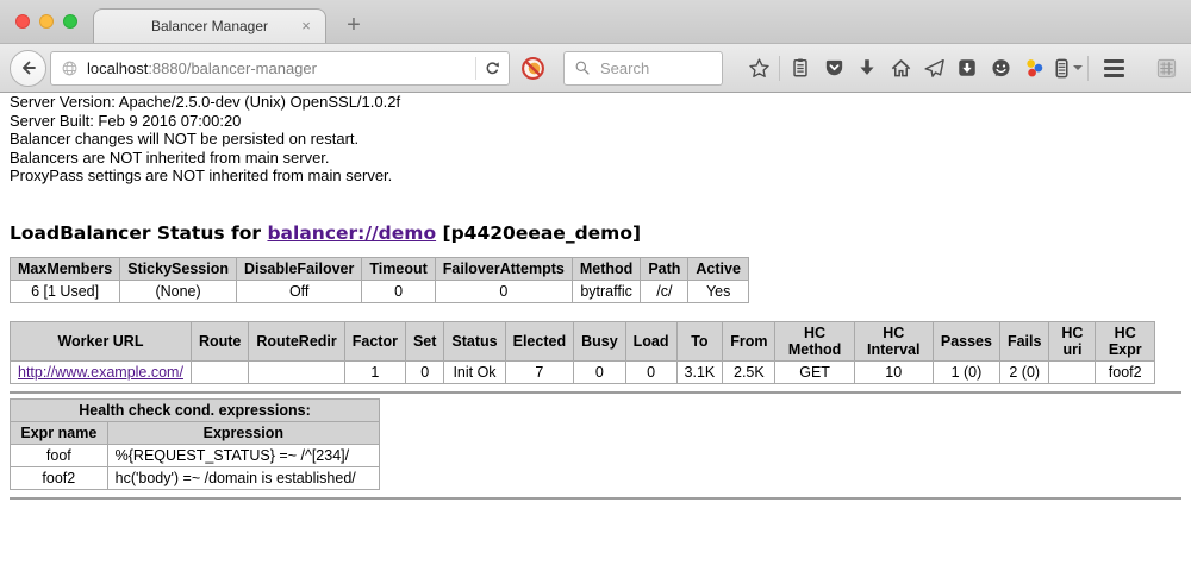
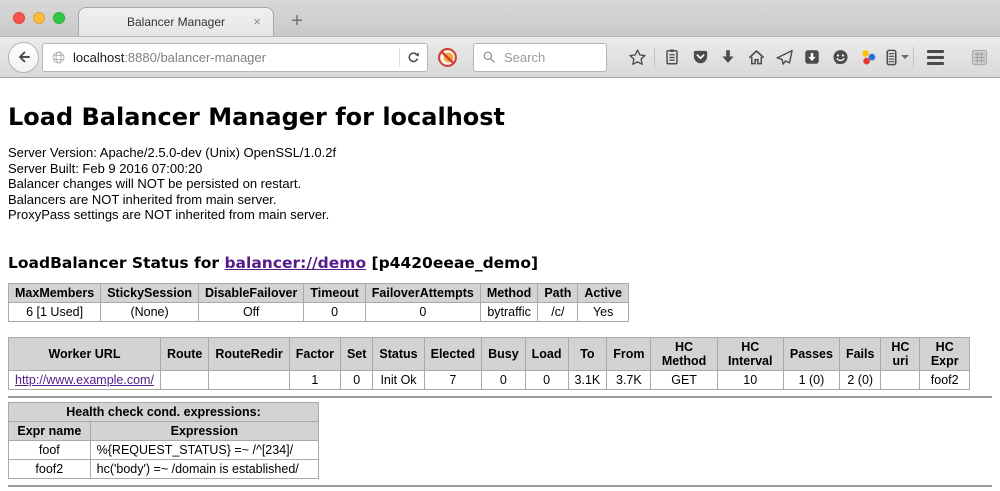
  Balancer Manager
  ×
  +
  localhost:8880/balancer-manager
  Search
+ Load Balancer Manager for localhost
  Server Version: Apache/2.5.0-dev (Unix) OpenSSL/1.0.2f
  Server Built: Feb 9 2016 07:00:20
  Balancer changes will NOT be persisted on restart.
  Balancers are NOT inherited from main server.
  ProxyPass settings are NOT inherited from main server.
  LoadBalancer Status for balancer://demo [p4420eeae_demo]
  MaxMembers	StickySession	DisableFailover	Timeout	FailoverAttempts	Method	Path	Active
  6 [1 Used]	(None)	Off	0	0	bytraffic	/c/	Yes
  Worker URL	Route	RouteRedir	Factor	Set	Status	Elected	Busy	Load	To	From	HC Method	HC Interval	Passes	Fails	HC uri	HC Expr
- http://www.example.com/			1	0	Init Ok	7	0	0	3.1K	2.5K	GET	10	1 (0)	2 (0)		foof2
+ http://www.example.com/			1	0	Init Ok	7	0	0	3.1K	3.7K	GET	10	1 (0)	2 (0)		foof2
  Health check cond. expressions:
  Expr name	Expression
  foof	%{REQUEST_STATUS} =~ /^[234]/
  foof2	hc('body') =~ /domain is established/
